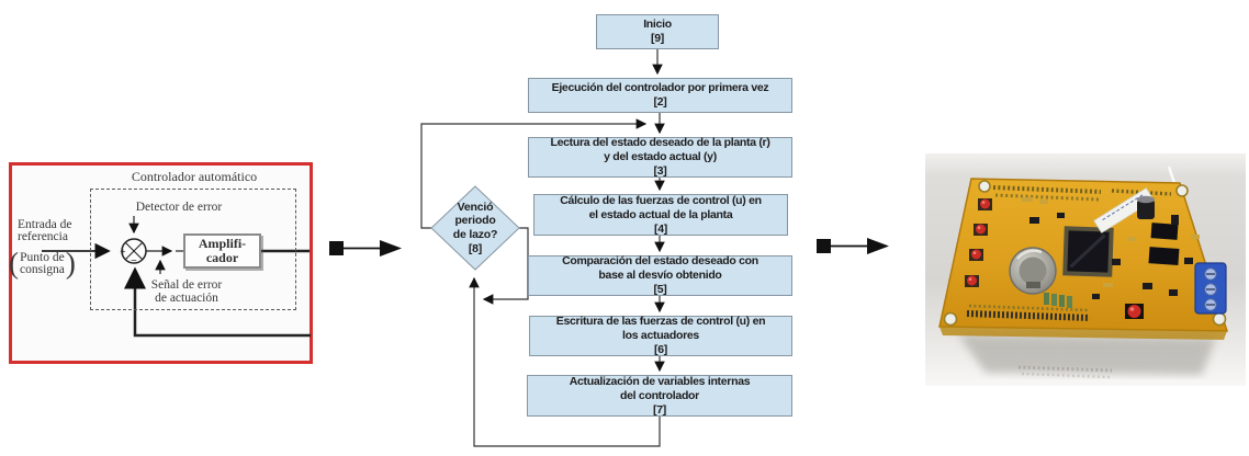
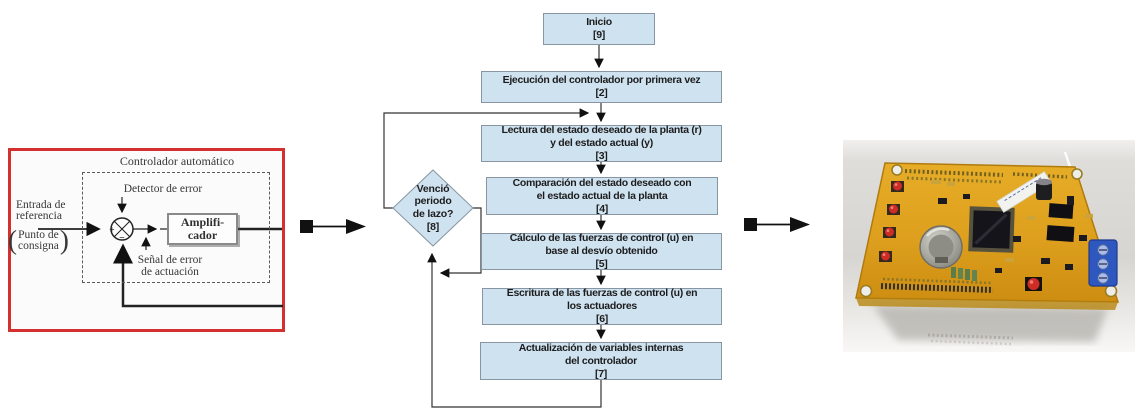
  +
  −
  Controlador automático
  Detector de error
  Entrada de
  referencia
  (
  Punto de
  consigna
  )
  Amplifi-
  cador
  Señal de error
  de actuación
  Inicio
  [9]
  Ejecución del controlador por primera vez
  [2]
  Lectura del estado deseado de la planta (r)
  y del estado actual (y)
  [3]
- Cálculo de las fuerzas de control (u) en
+ Comparación del estado deseado con
  el estado actual de la planta
  [4]
- Comparación del estado deseado con
+ Cálculo de las fuerzas de control (u) en
  base al desvío obtenido
  [5]
  Escritura de las fuerzas de control (u) en
  los actuadores
  [6]
  Actualización de variables internas
  del controlador
  [7]
  Venció
  periodo
  de lazo?
  [8]
